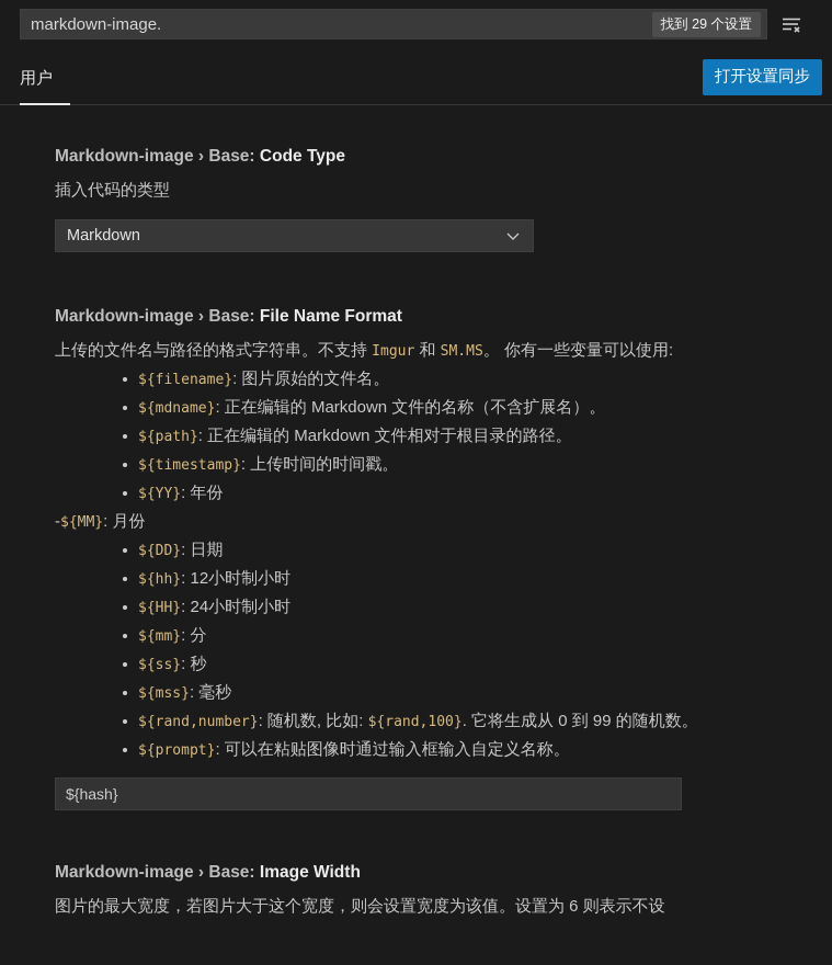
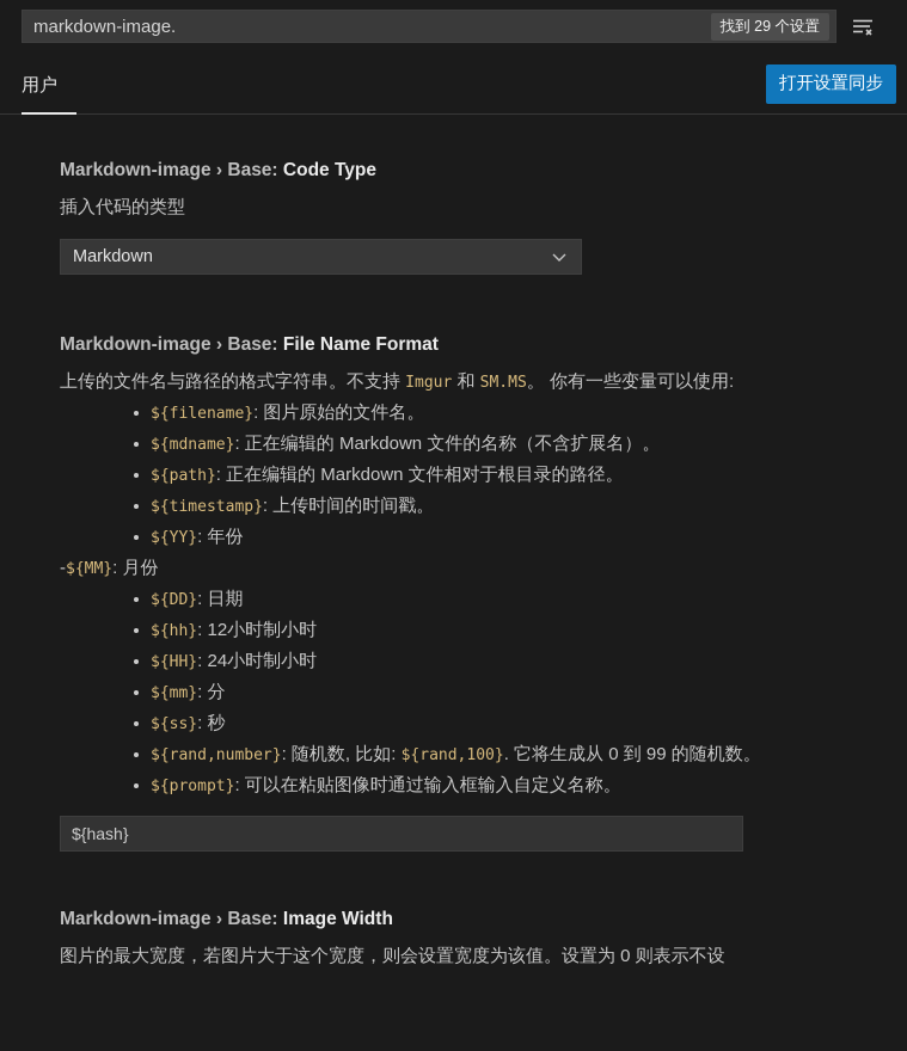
  markdown-image.
  找到 29 个设置
  用户
  打开设置同步
  Markdown-image › Base: Code Type
  插入代码的类型
  Markdown
  Markdown-image › Base: File Name Format
  上传的文件名与路径的格式字符串。不支持 Imgur 和 SM.MS。 你有一些变量可以使用:
  ${filename}: 图片原始的文件名。
  ${mdname}: 正在编辑的 Markdown 文件的名称（不含扩展名）。
  ${path}: 正在编辑的 Markdown 文件相对于根目录的路径。
  ${timestamp}: 上传时间的时间戳。
  ${YY}: 年份
  -${MM}: 月份
  ${DD}: 日期
  ${hh}: 12小时制小时
  ${HH}: 24小时制小时
  ${mm}: 分
  ${ss}: 秒
- ${mss}: 毫秒
  ${rand,number}: 随机数, 比如: ${rand,100}. 它将生成从 0 到 99 的随机数。
  ${prompt}: 可以在粘贴图像时通过输入框输入自定义名称。
  ${hash}
  Markdown-image › Base: Image Width
- 图片的最大宽度，若图片大于这个宽度，则会设置宽度为该值。设置为 6 则表示不设
+ 图片的最大宽度，若图片大于这个宽度，则会设置宽度为该值。设置为 0 则表示不设
